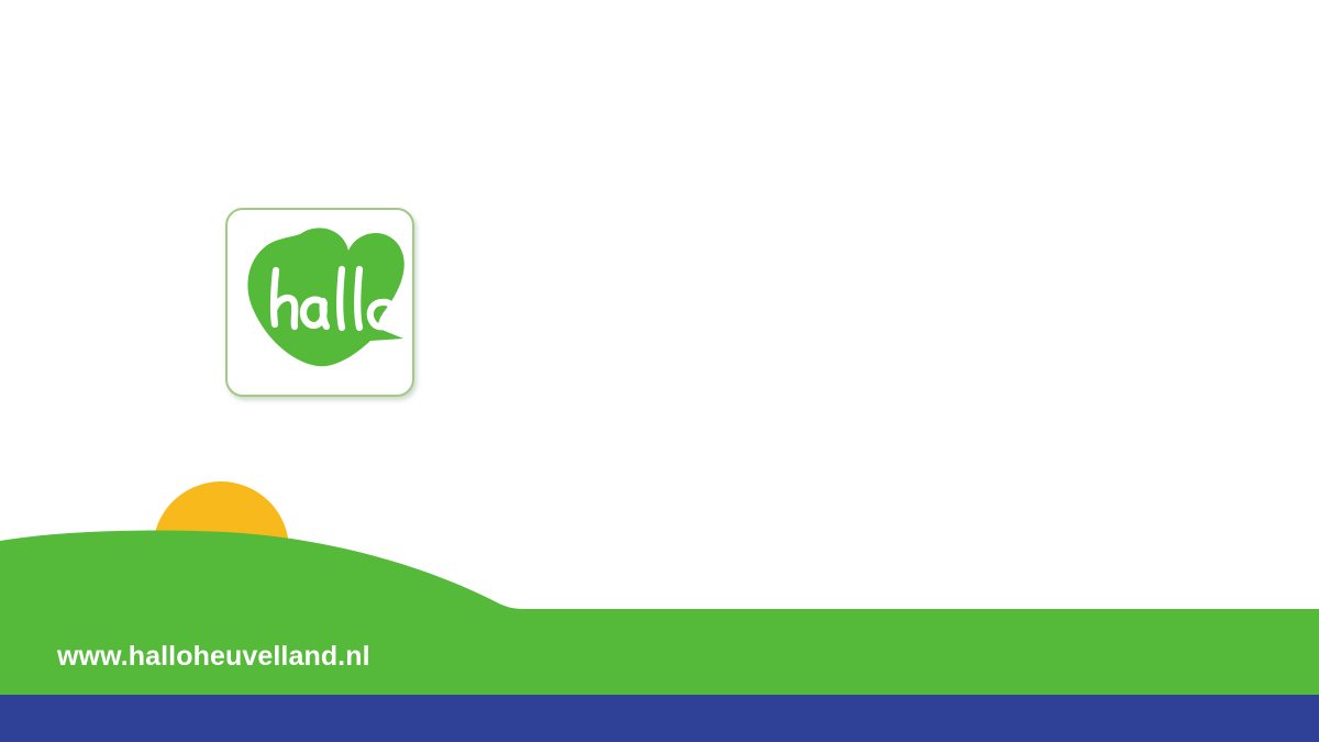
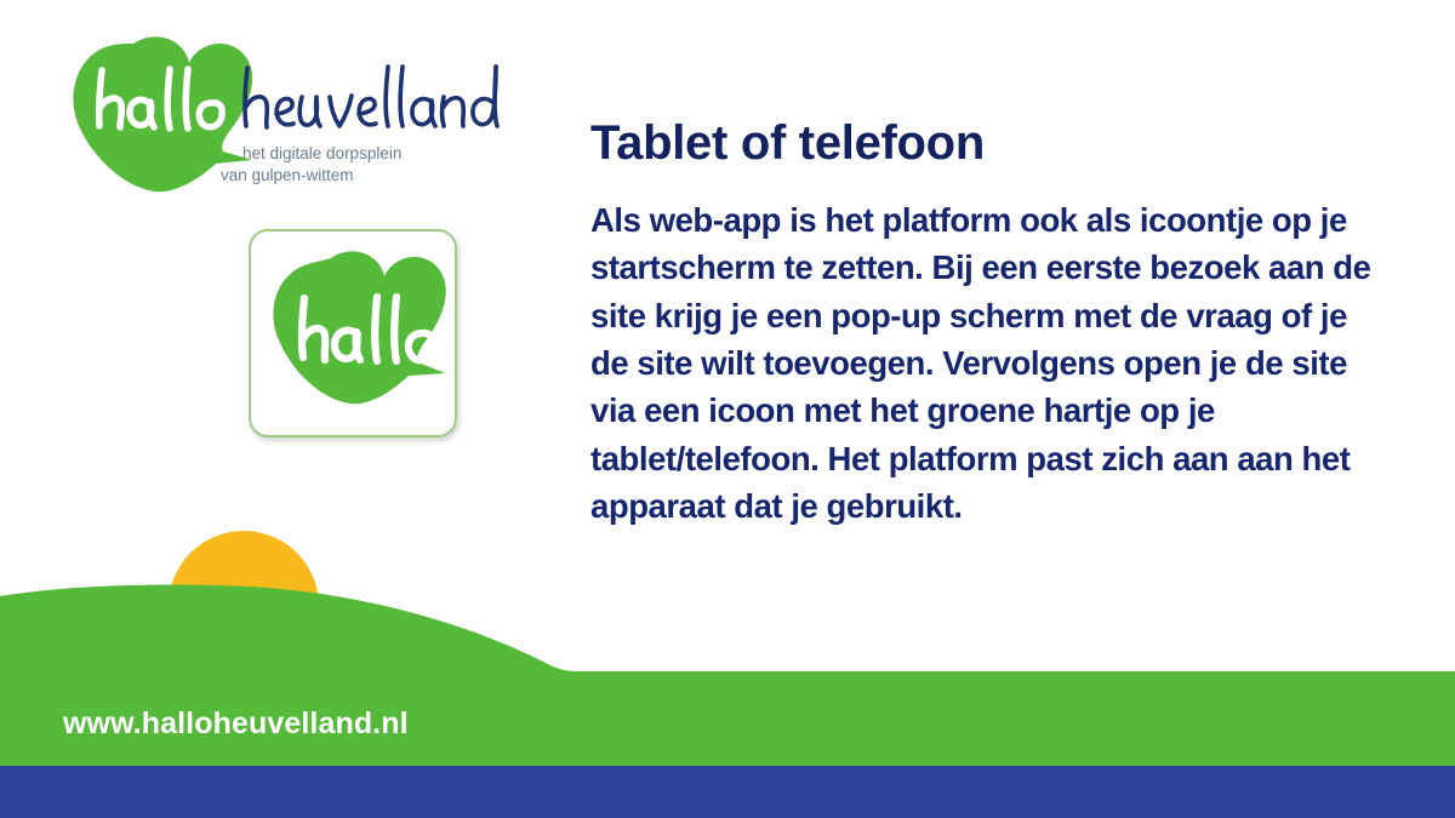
+ het digitale dorpsplein
+ van gulpen-wittem
+ Tablet of telefoon
+ Als web-app is het platform ook als icoontje op je startscherm te zetten. Bij een eerste bezoek aan de site krijg je een pop-up scherm met de vraag of je de site wilt toevoegen. Vervolgens open je de site via een icoon met het groene hartje op je tablet/telefoon. Het platform past zich aan aan het apparaat dat je gebruikt.
  www.halloheuvelland.nl
